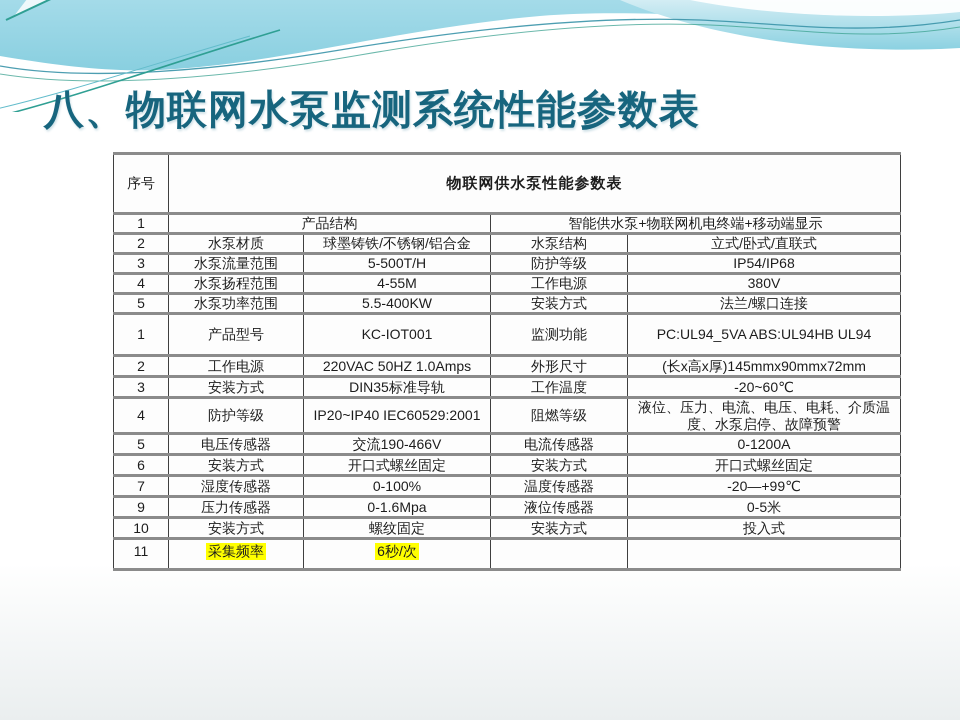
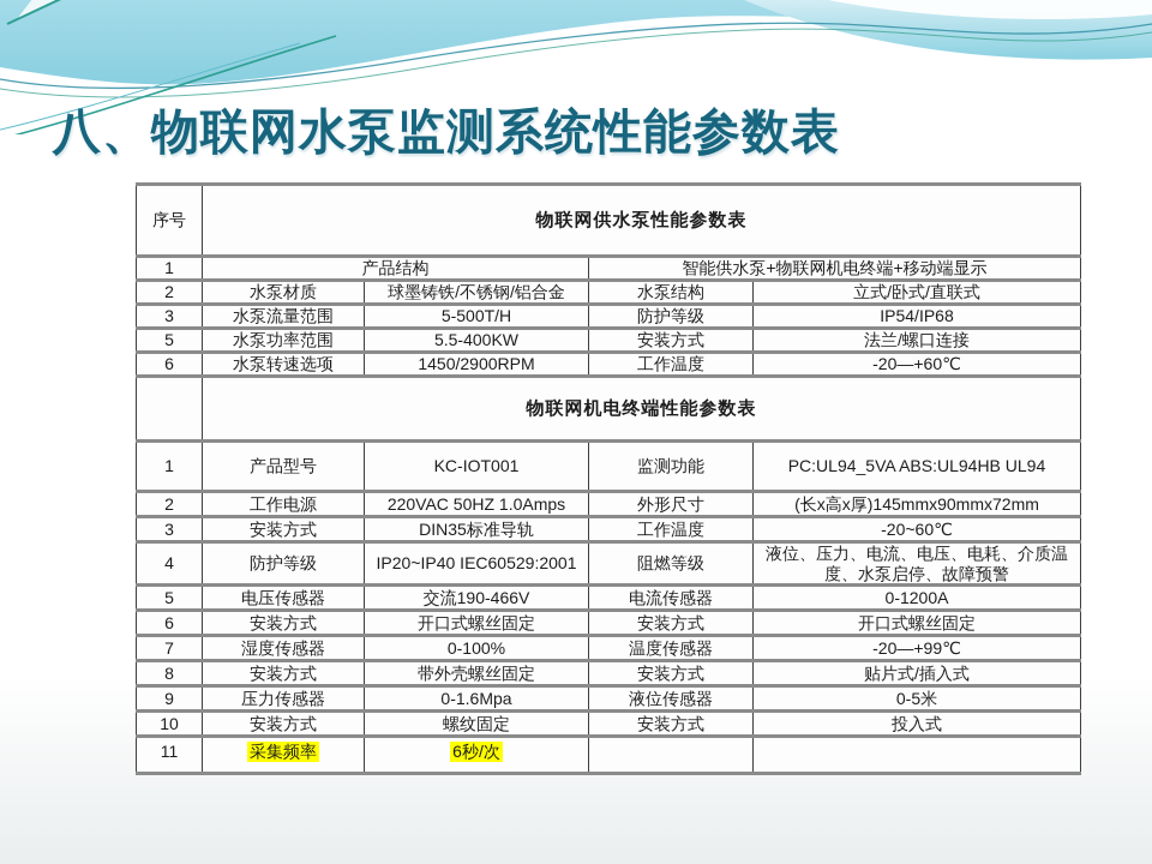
  八、物联网水泵监测系统性能参数表
  序号	物联网供水泵性能参数表
  1	产品结构	智能供水泵+物联网机电终端+移动端显示
  2	水泵材质	球墨铸铁/不锈钢/铝合金	水泵结构	立式/卧式/直联式
  3	水泵流量范围	5-500T/H	防护等级	IP54/IP68
- 4	水泵扬程范围	4-55M	工作电源	380V
  5	水泵功率范围	5.5-400KW	安装方式	法兰/螺口连接
+ 6	水泵转速选项	1450/2900RPM	工作温度	-20—+60℃
+ 	物联网机电终端性能参数表
  1	产品型号	KC-IOT001	监测功能	PC:UL94_5VA ABS:UL94HB UL94
  2	工作电源	220VAC 50HZ 1.0Amps	外形尺寸	(长x高x厚)145mmx90mmx72mm
  3	安装方式	DIN35标准导轨	工作温度	-20~60℃
  4	防护等级	IP20~IP40 IEC60529:2001	阻燃等级	液位、压力、电流、电压、电耗、介质温度、水泵启停、故障预警
  5	电压传感器	交流190-466V	电流传感器	0-1200A
  6	安装方式	开口式螺丝固定	安装方式	开口式螺丝固定
  7	湿度传感器	0-100%	温度传感器	-20—+99℃
+ 8	安装方式	带外壳螺丝固定	安装方式	贴片式/插入式
  9	压力传感器	0-1.6Mpa	液位传感器	0-5米
  10	安装方式	螺纹固定	安装方式	投入式
  11	采集频率	6秒/次
